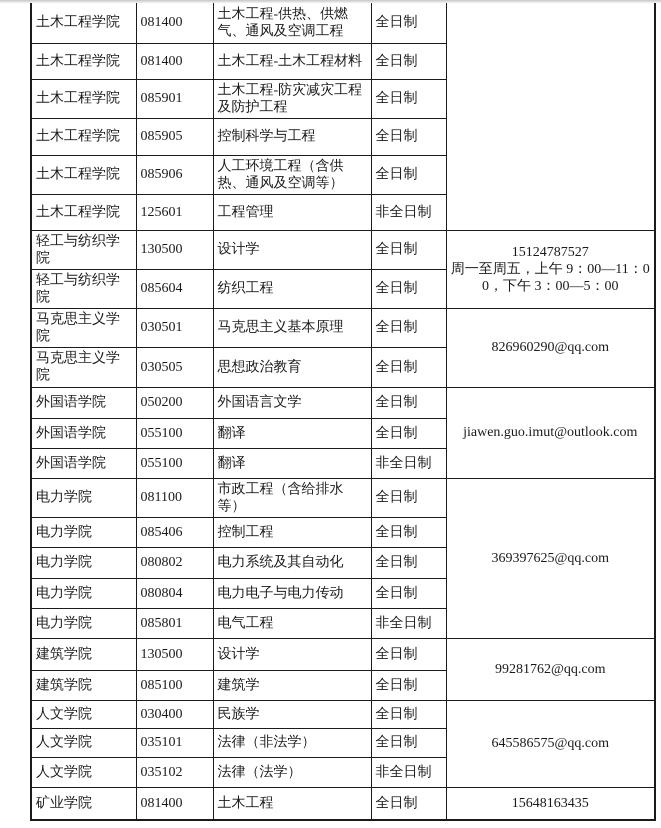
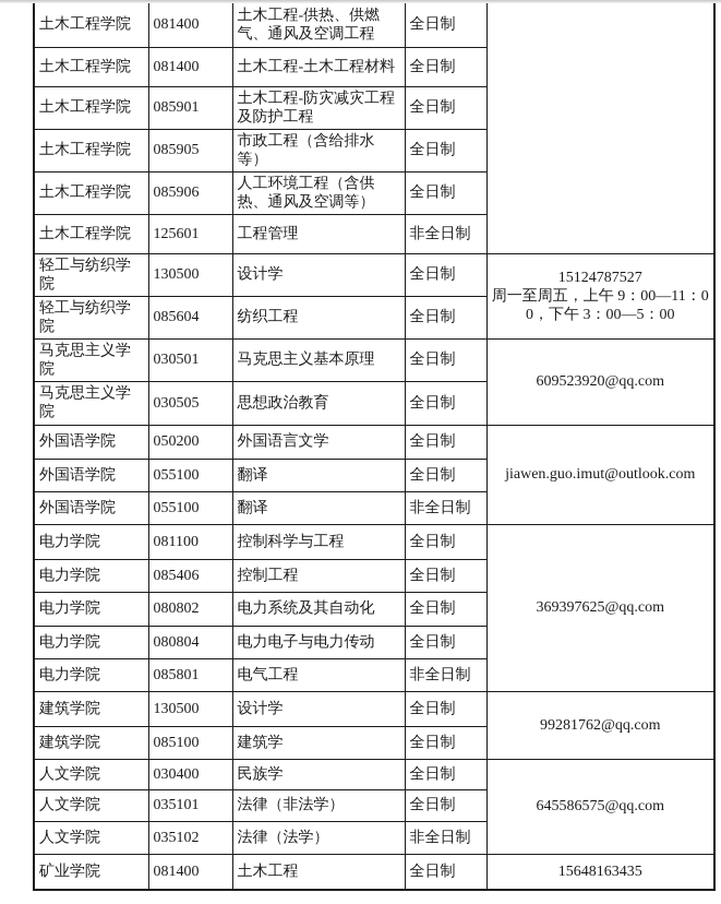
  土木工程学院	081400	土木工程-供热、供燃气、通风及空调工程	全日制
  土木工程学院	081400	土木工程-土木工程材料	全日制
  土木工程学院	085901	土木工程-防灾减灾工程及防护工程	全日制
- 土木工程学院	085905	控制科学与工程	全日制
+ 土木工程学院	085905	市政工程（含给排水等）	全日制
  土木工程学院	085906	人工环境工程（含供热、通风及空调等）	全日制
  土木工程学院	125601	工程管理	非全日制
  轻工与纺织学院	130500	设计学	全日制	15124787527周一至周五，上午 9：00—11：00，下午 3：00—5：00
  轻工与纺织学院	085604	纺织工程	全日制
- 马克思主义学院	030501	马克思主义基本原理	全日制	826960290@qq.com
+ 马克思主义学院	030501	马克思主义基本原理	全日制	609523920@qq.com
  马克思主义学院	030505	思想政治教育	全日制
  外国语学院	050200	外国语言文学	全日制	jiawen.guo.imut@outlook.com
  外国语学院	055100	翻译	全日制
  外国语学院	055100	翻译	非全日制
- 电力学院	081100	市政工程（含给排水等）	全日制	369397625@qq.com
+ 电力学院	081100	控制科学与工程	全日制	369397625@qq.com
  电力学院	085406	控制工程	全日制
  电力学院	080802	电力系统及其自动化	全日制
  电力学院	080804	电力电子与电力传动	全日制
  电力学院	085801	电气工程	非全日制
  建筑学院	130500	设计学	全日制	99281762@qq.com
  建筑学院	085100	建筑学	全日制
  人文学院	030400	民族学	全日制	645586575@qq.com
  人文学院	035101	法律（非法学）	全日制
  人文学院	035102	法律（法学）	非全日制
  矿业学院	081400	土木工程	全日制	15648163435
